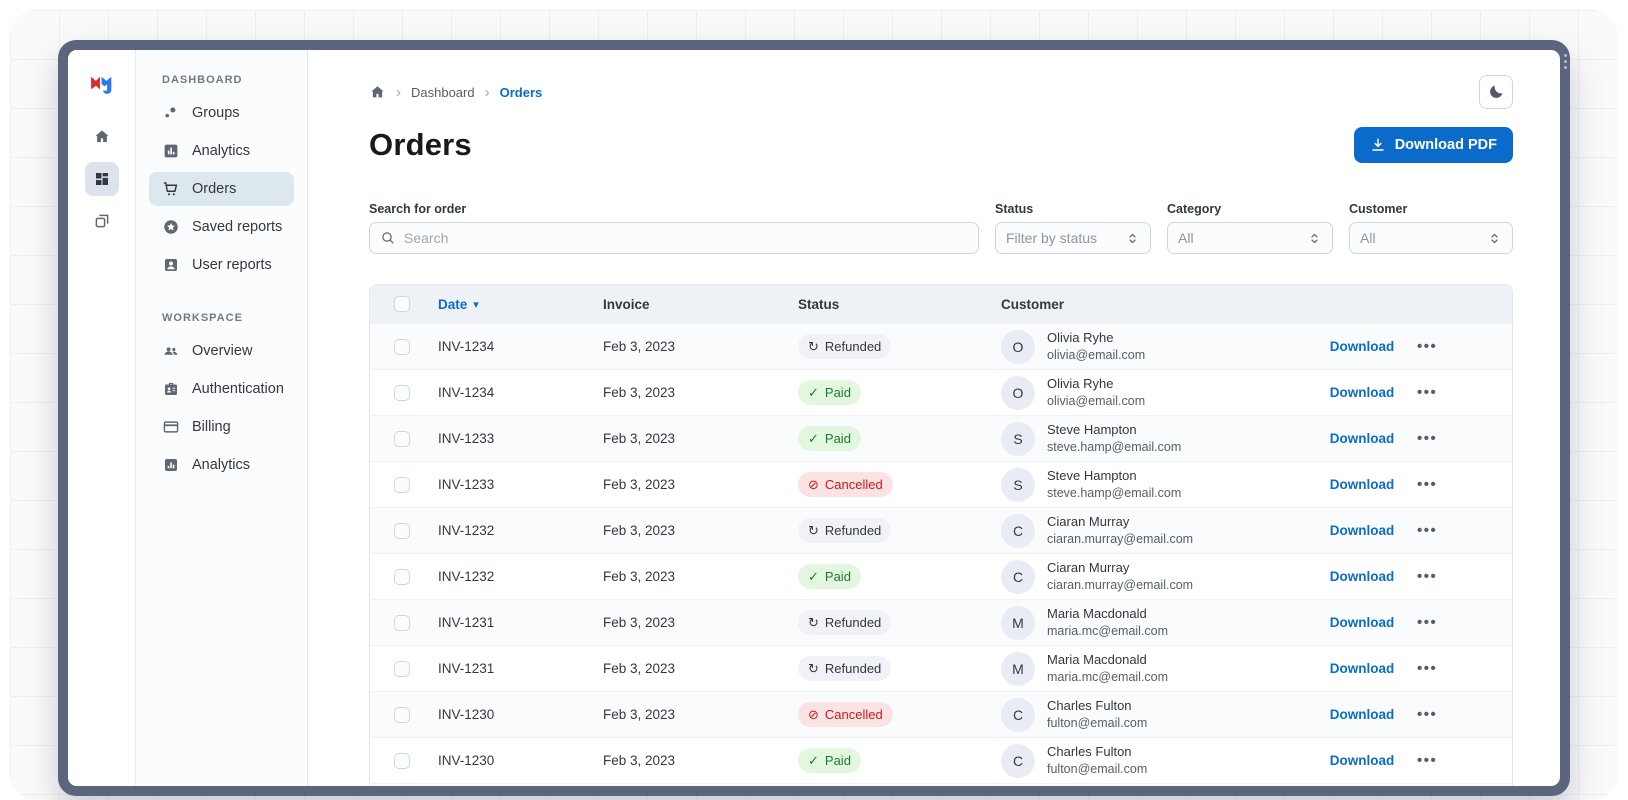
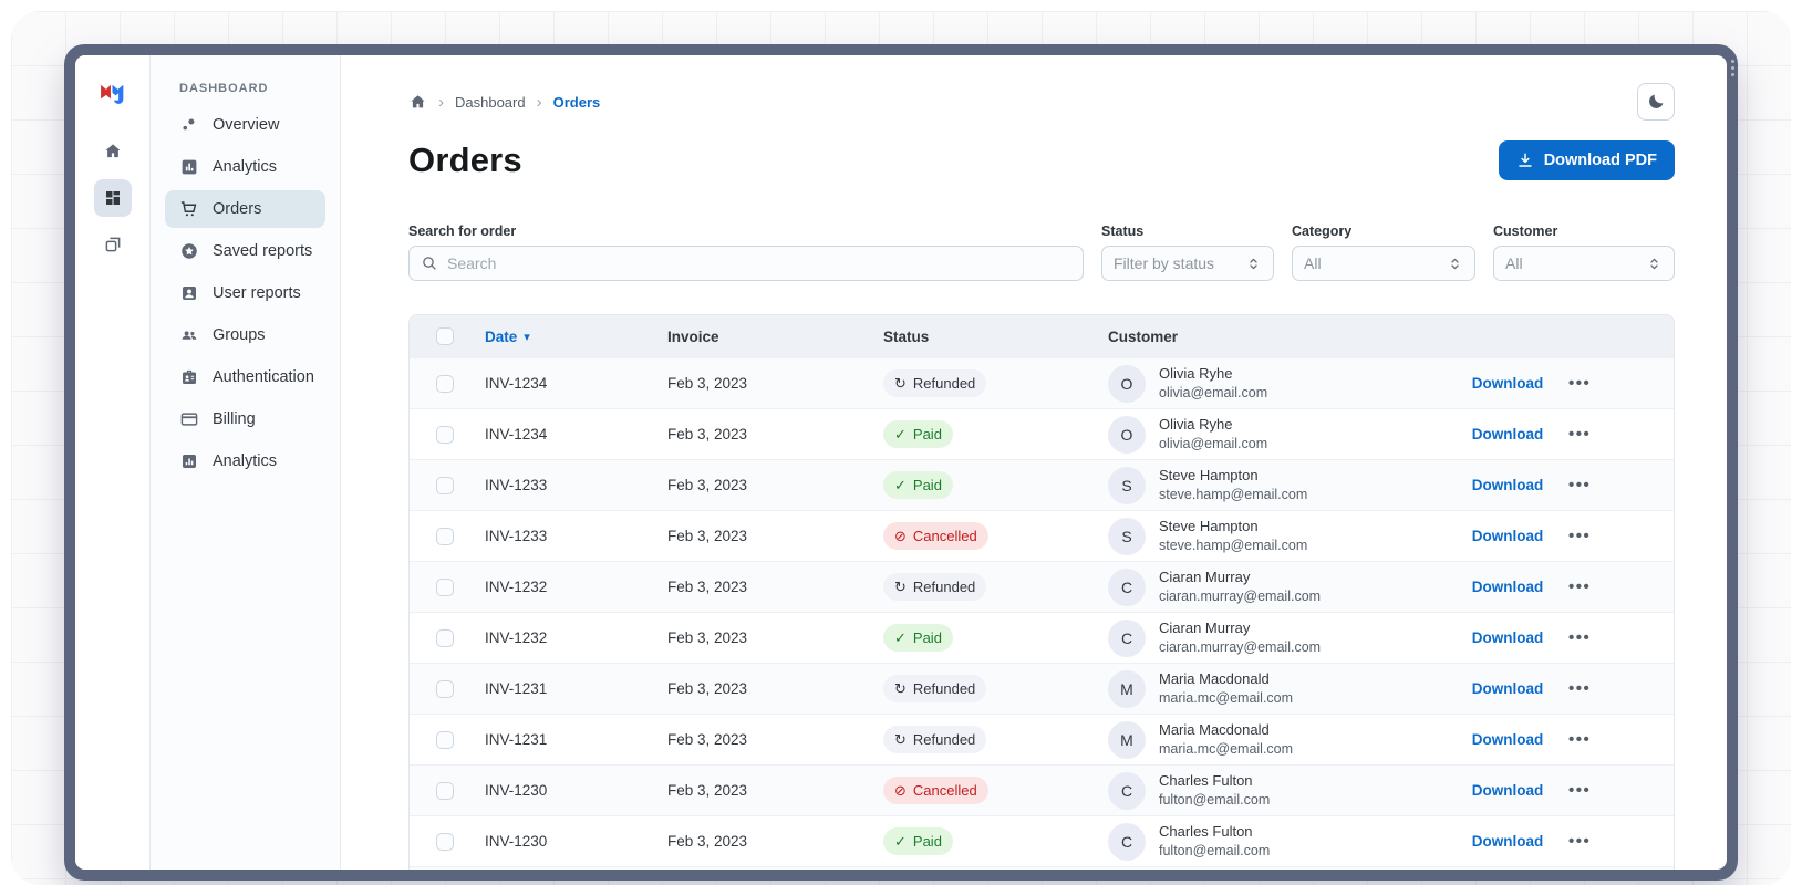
  DASHBOARD
- Groups
+ Overview
  Analytics
  Orders
  Saved reports
  User reports
- WORKSPACE
- Overview
+ Groups
  Authentication
  Billing
  Analytics
  ›
  Dashboard
  ›
  Orders
  Orders
  Download PDF
  Search for order
  Search
  Status
  Filter by status
  Category
  All
  Customer
  All
  Date
  ▾
  Invoice
  Status
  Customer
  INV-1234
  Feb 3, 2023
  ↻
  Refunded
  O
  Olivia Ryhe
  olivia@email.com
  Download
  •••
  INV-1234
  Feb 3, 2023
  ✓
  Paid
  O
  Olivia Ryhe
  olivia@email.com
  Download
  •••
  INV-1233
  Feb 3, 2023
  ✓
  Paid
  S
  Steve Hampton
  steve.hamp@email.com
  Download
  •••
  INV-1233
  Feb 3, 2023
  ⊘
  Cancelled
  S
  Steve Hampton
  steve.hamp@email.com
  Download
  •••
  INV-1232
  Feb 3, 2023
  ↻
  Refunded
  C
  Ciaran Murray
  ciaran.murray@email.com
  Download
  •••
  INV-1232
  Feb 3, 2023
  ✓
  Paid
  C
  Ciaran Murray
  ciaran.murray@email.com
  Download
  •••
  INV-1231
  Feb 3, 2023
  ↻
  Refunded
  M
  Maria Macdonald
  maria.mc@email.com
  Download
  •••
  INV-1231
  Feb 3, 2023
  ↻
  Refunded
  M
  Maria Macdonald
  maria.mc@email.com
  Download
  •••
  INV-1230
  Feb 3, 2023
  ⊘
  Cancelled
  C
  Charles Fulton
  fulton@email.com
  Download
  •••
  INV-1230
  Feb 3, 2023
  ✓
  Paid
  C
  Charles Fulton
  fulton@email.com
  Download
  •••
